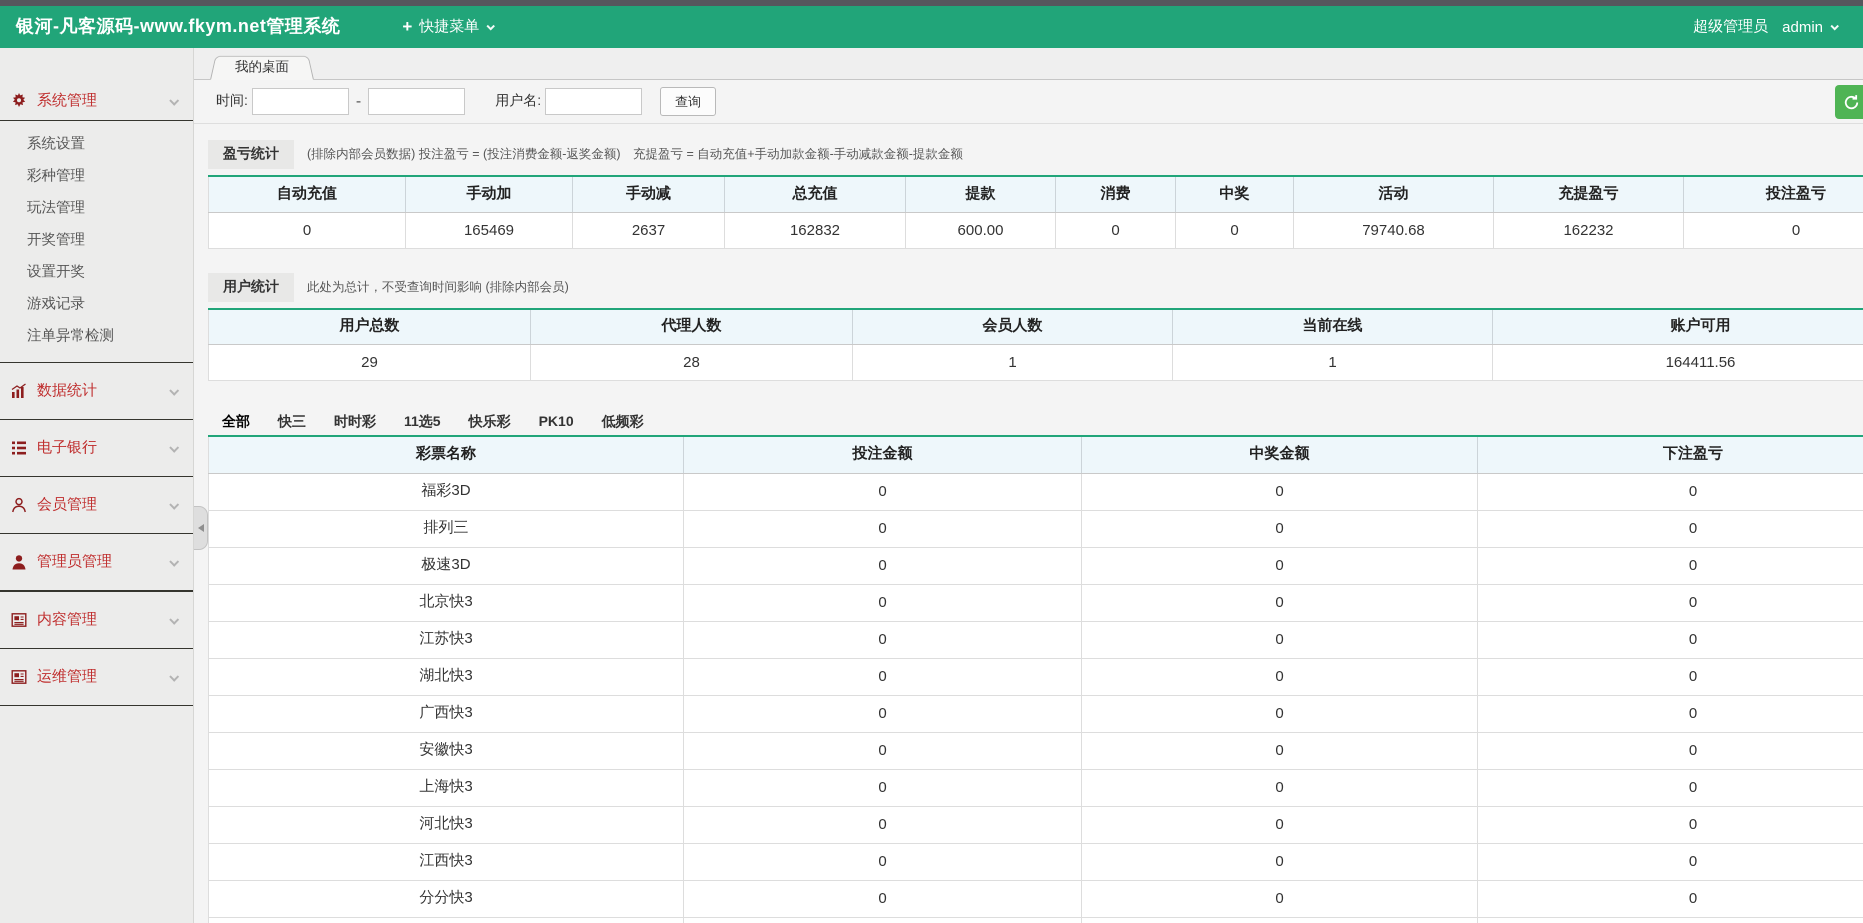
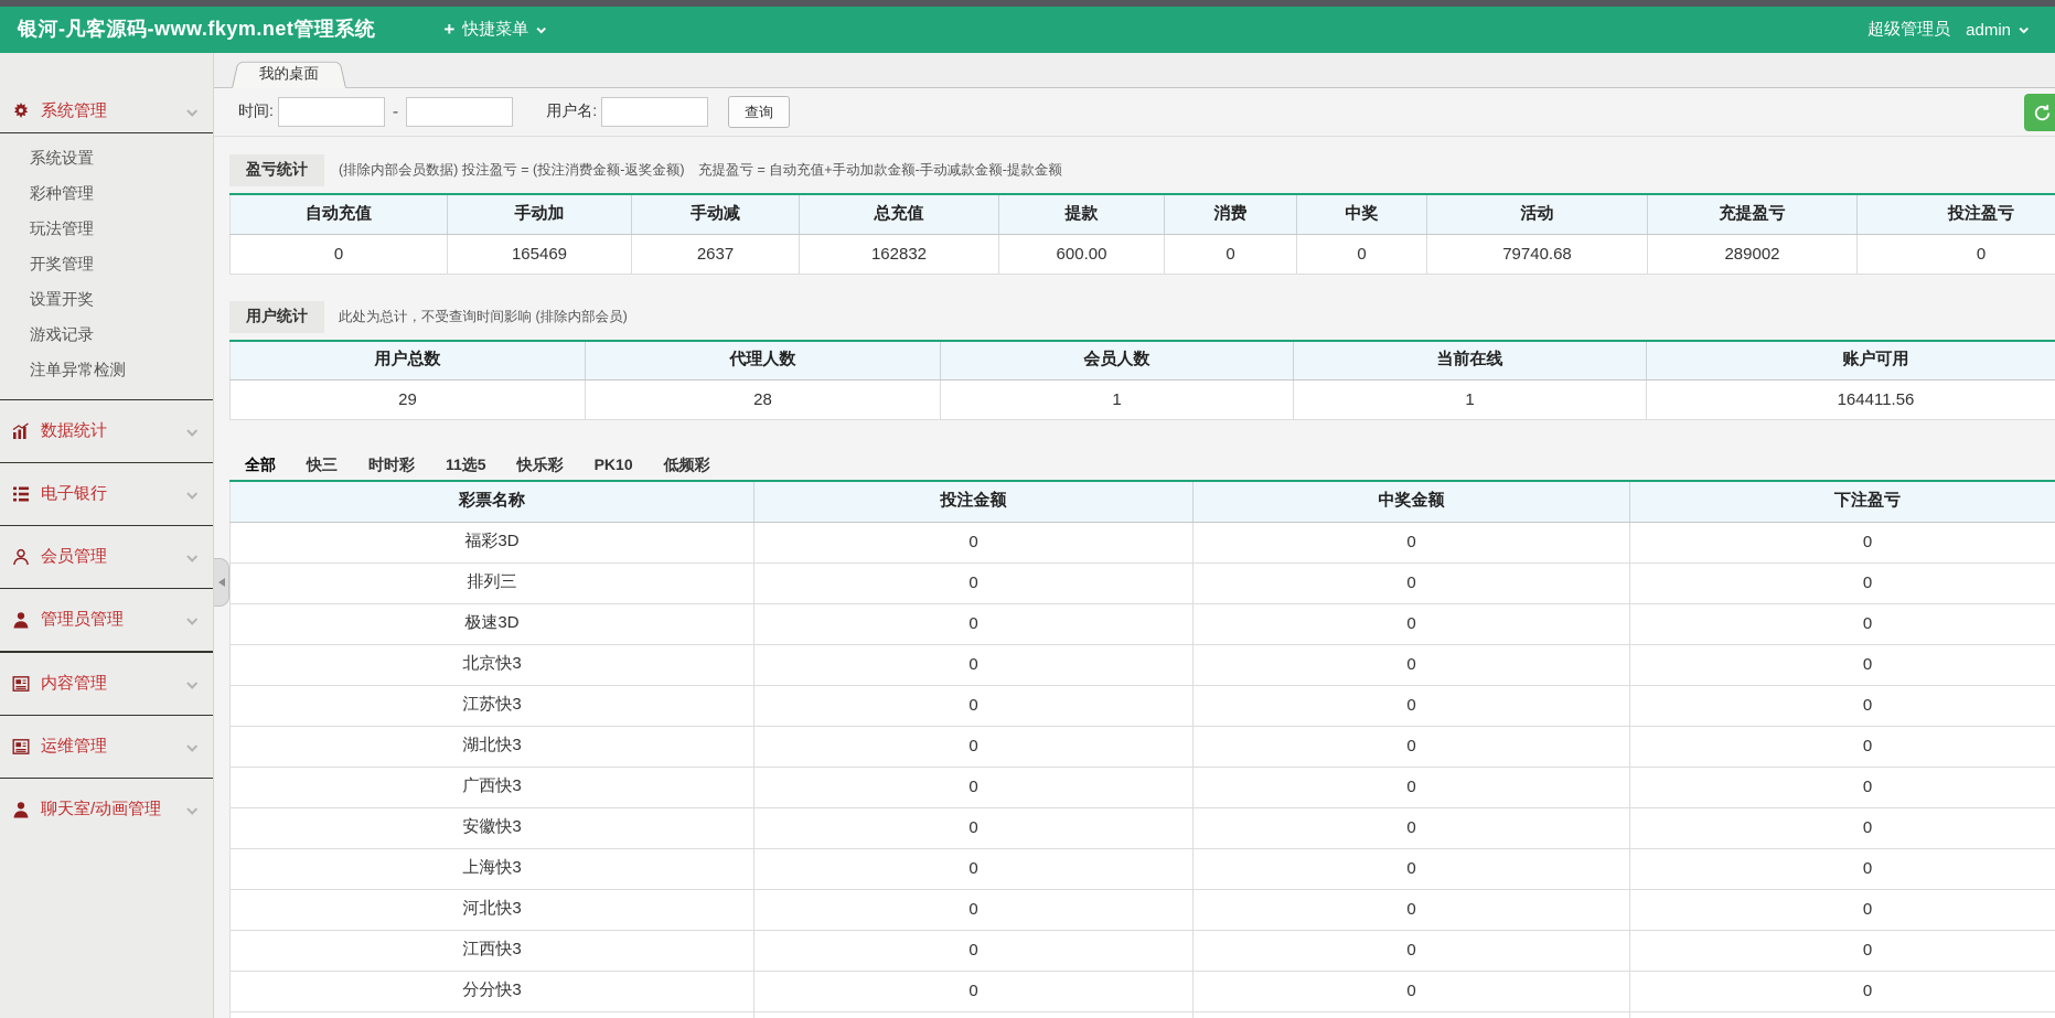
  银河-凡客源码-www.fkym.net管理系统
  +
  快捷菜单
  超级管理员
  admin
  系统管理
  系统设置
  彩种管理
  玩法管理
  开奖管理
  设置开奖
  游戏记录
  注单异常检测
  数据统计
  电子银行
  会员管理
  管理员管理
  内容管理
  运维管理
+ 聊天室/动画管理
  我的桌面
  时间:
  -
  用户名:
  查询
  盈亏统计
  (排除内部会员数据) 投注盈亏 = (投注消费金额-返奖金额) 充提盈亏 = 自动充值+手动加款金额-手动减款金额-提款金额
  	自动充值	手动加	手动减	总充值	提款	消费	中奖	活动	充提盈亏	投注盈亏
- 	0	165469	2637	162832	600.00	0	0	79740.68	162232	0
+ 	0	165469	2637	162832	600.00	0	0	79740.68	289002	0
  用户统计
  此处为总计，不受查询时间影响 (排除内部会员)
  	用户总数	代理人数	会员人数	当前在线	账户可用
  	29	28	1	1	164411.56
  全部
  快三
  时时彩
  11选5
  快乐彩
  PK10
  低频彩
  	彩票名称	投注金额	中奖金额	下注盈亏
  福彩3D	0	0	0
  排列三	0	0	0
  极速3D	0	0	0
  北京快3	0	0	0
  江苏快3	0	0	0
  湖北快3	0	0	0
  广西快3	0	0	0
  安徽快3	0	0	0
  上海快3	0	0	0
  河北快3	0	0	0
  江西快3	0	0	0
  分分快3	0	0	0
